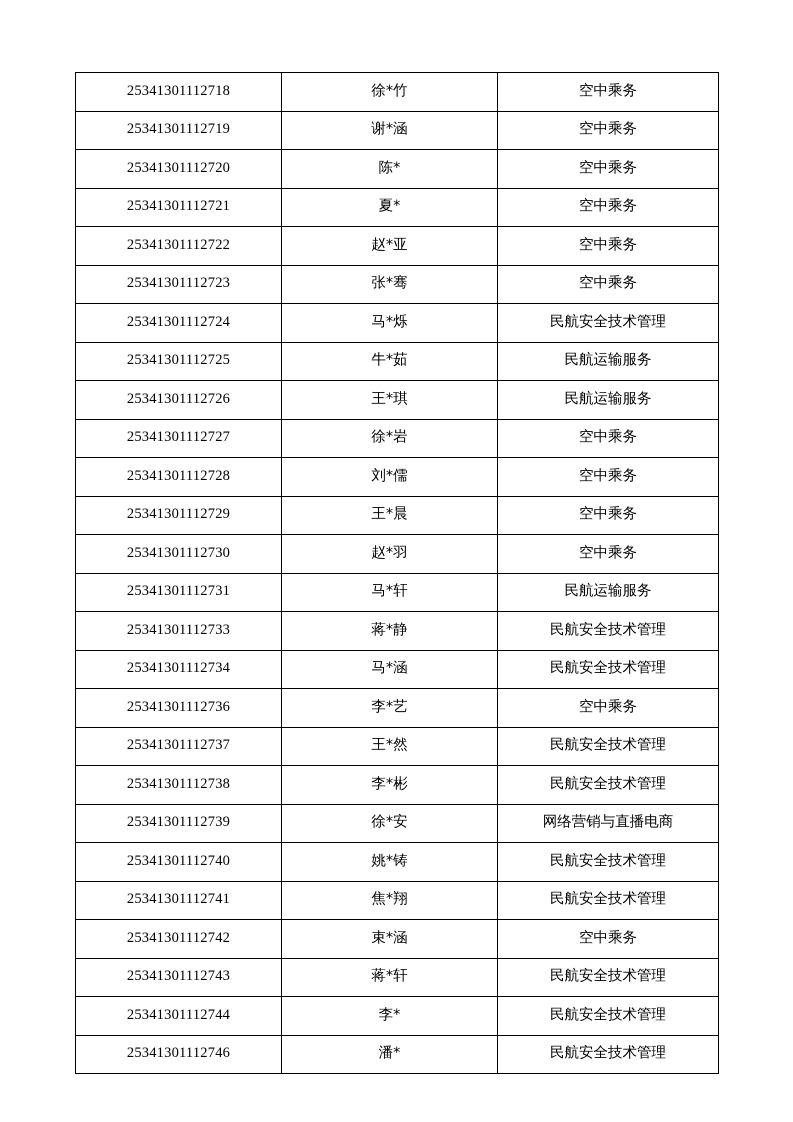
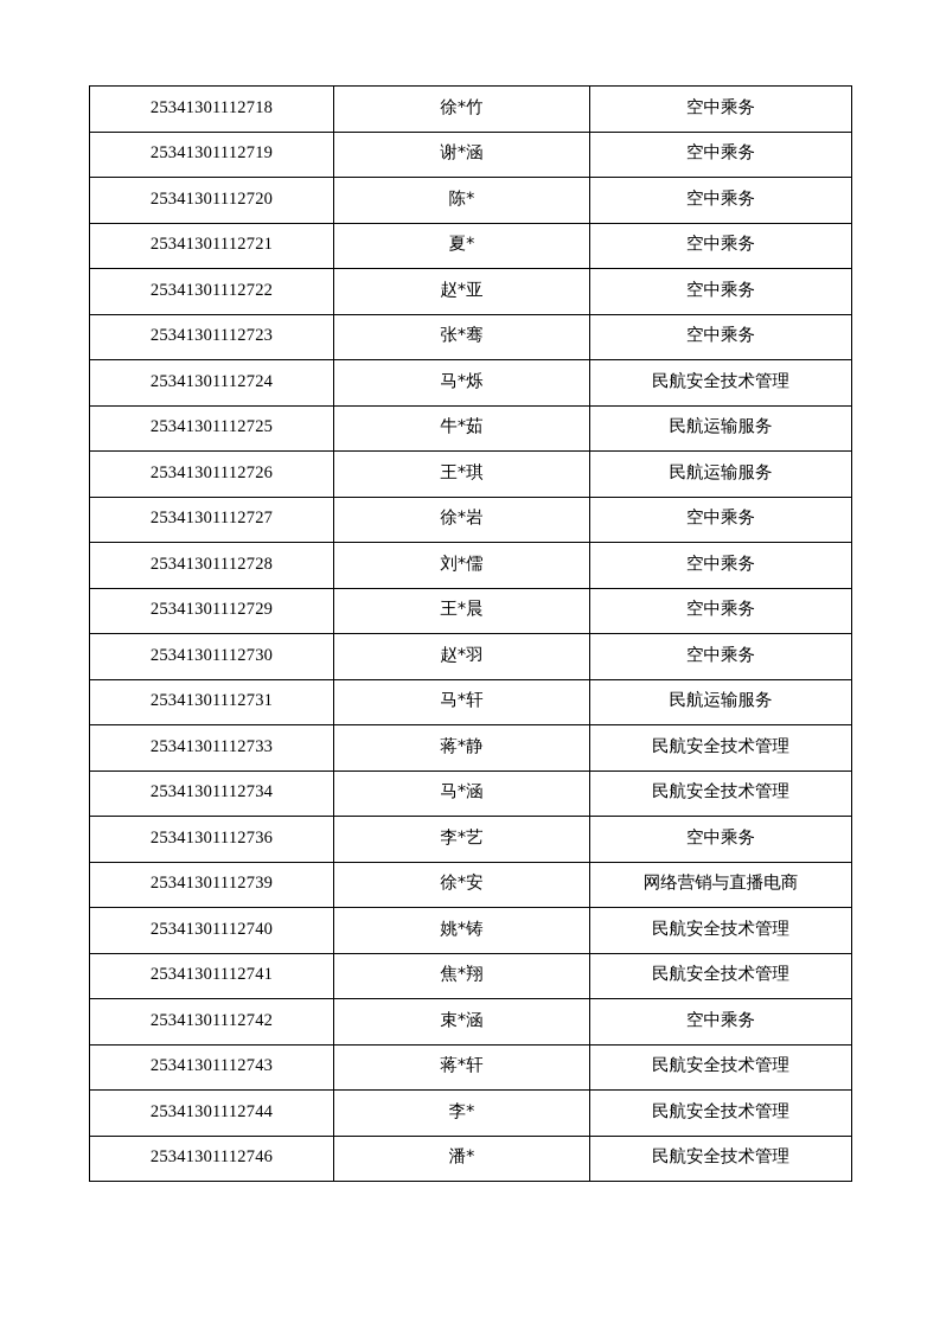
  25341301112718	徐*竹	空中乘务
  25341301112719	谢*涵	空中乘务
  25341301112720	陈*	空中乘务
  25341301112721	夏*	空中乘务
  25341301112722	赵*亚	空中乘务
  25341301112723	张*骞	空中乘务
  25341301112724	马*烁	民航安全技术管理
  25341301112725	牛*茹	民航运输服务
  25341301112726	王*琪	民航运输服务
  25341301112727	徐*岩	空中乘务
  25341301112728	刘*儒	空中乘务
  25341301112729	王*晨	空中乘务
  25341301112730	赵*羽	空中乘务
  25341301112731	马*轩	民航运输服务
  25341301112733	蒋*静	民航安全技术管理
  25341301112734	马*涵	民航安全技术管理
  25341301112736	李*艺	空中乘务
- 25341301112737	王*然	民航安全技术管理
- 25341301112738	李*彬	民航安全技术管理
  25341301112739	徐*安	网络营销与直播电商
  25341301112740	姚*铸	民航安全技术管理
  25341301112741	焦*翔	民航安全技术管理
  25341301112742	束*涵	空中乘务
  25341301112743	蒋*轩	民航安全技术管理
  25341301112744	李*	民航安全技术管理
  25341301112746	潘*	民航安全技术管理
